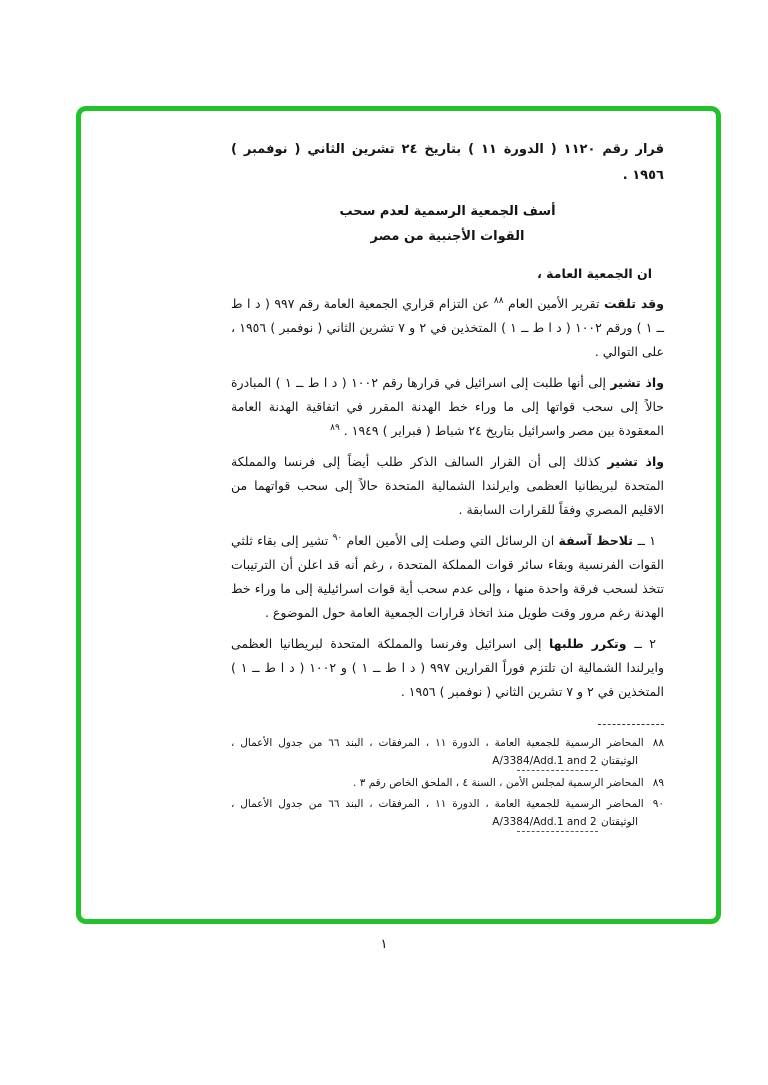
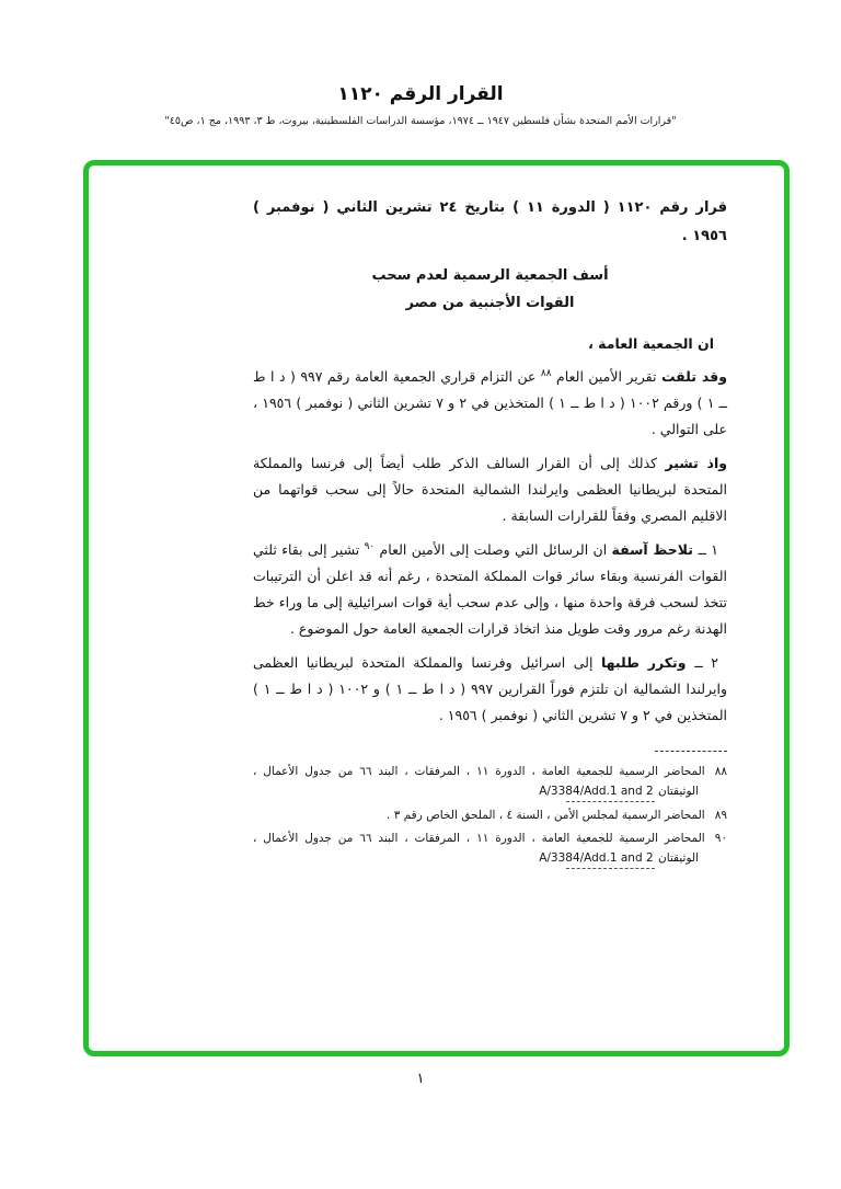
+ القرار الرقم ١١٢٠
+ "قرارات الأمم المتحدة بشأن فلسطين ١٩٤٧ ــ ١٩٧٤، مؤسسة الدراسات الفلسطينية، بيروت، ط ٣، ١٩٩٣، مج ١، ص٤٥"
  قرار رقم ١١٢٠ ( الدورة ١١ ) بتاريخ ٢٤ تشرين الثاني ( نوفمبر ) ١٩٥٦ .
  أسف الجمعية الرسمية لعدم سحب
  القوات الأجنبية من مصر
  ان الجمعية العامة ،
  وقد تلقت تقرير الأمين العام ٨٨ عن التزام قراري الجمعية العامة رقم ٩٩٧ ( د ا ط ــ ١ ) ورقم ١٠٠٢ ( د ا ط ــ ١ ) المتخذين في ٢ و ٧ تشرين الثاني ( نوفمبر ) ١٩٥٦ ، على التوالي .
- واذ تشير إلى أنها طلبت إلى اسرائيل في قرارها رقم ١٠٠٢ ( د ا ط ــ ١ ) المبادرة حالاً إلى سحب قواتها إلى ما وراء خط الهدنة المقرر في اتفاقية الهدنة العامة المعقودة بين مصر واسرائيل بتاريخ ٢٤ شباط ( فبراير ) ١٩٤٩ . ٨٩
  واذ تشير كذلك إلى أن القرار السالف الذكر طلب أيضاً إلى فرنسا والمملكة المتحدة لبريطانيا العظمى وايرلندا الشمالية المتحدة حالاً إلى سحب قواتهما من الاقليم المصري وفقاً للقرارات السابقة .
  ١ ــ تلاحظ آسفة ان الرسائل التي وصلت إلى الأمين العام ٩٠ تشير إلى بقاء ثلثي القوات الفرنسية وبقاء سائر قوات المملكة المتحدة ، رغم أنه قد اعلن أن الترتيبات تتخذ لسحب فرقة واحدة منها ، وإلى عدم سحب أية قوات اسرائيلية إلى ما وراء خط الهدنة رغم مرور وقت طويل منذ اتخاذ قرارات الجمعية العامة حول الموضوع .
  ٢ ــ وتكرر طلبها إلى اسرائيل وفرنسا والمملكة المتحدة لبريطانيا العظمى وايرلندا الشمالية ان تلتزم فوراً القرارين ٩٩٧ ( د ا ط ــ ١ ) و ١٠٠٢ ( د ا ط ــ ١ ) المتخذين في ٢ و ٧ تشرين الثاني ( نوفمبر ) ١٩٥٦ .
  ٨٨المحاضر الرسمية للجمعية العامة ، الدورة ١١ ، المرفقات ، البند ٦٦ من جدول الأعمال ، الوثيقتان A/3384/Add.1 and 2
  ٨٩المحاضر الرسمية لمجلس الأمن ، السنة ٤ ، الملحق الخاص رقم ٣ .
  ٩٠المحاضر الرسمية للجمعية العامة ، الدورة ١١ ، المرفقات ، البند ٦٦ من جدول الأعمال ، الوثيقتان A/3384/Add.1 and 2
  ١
